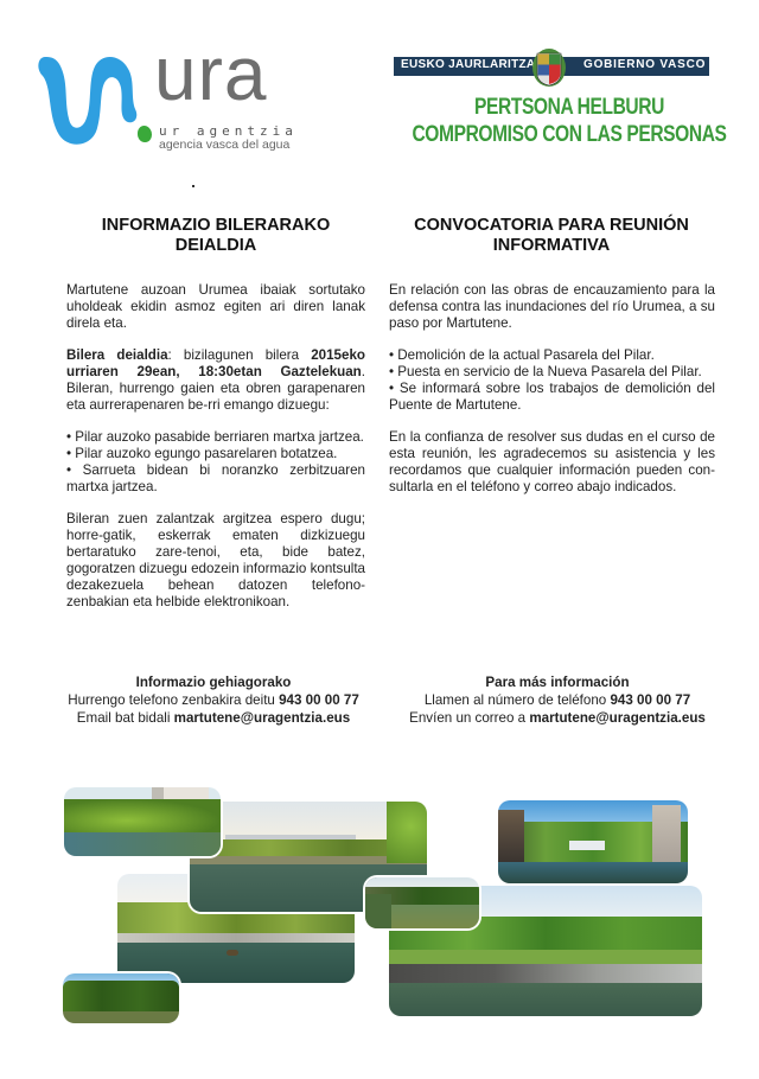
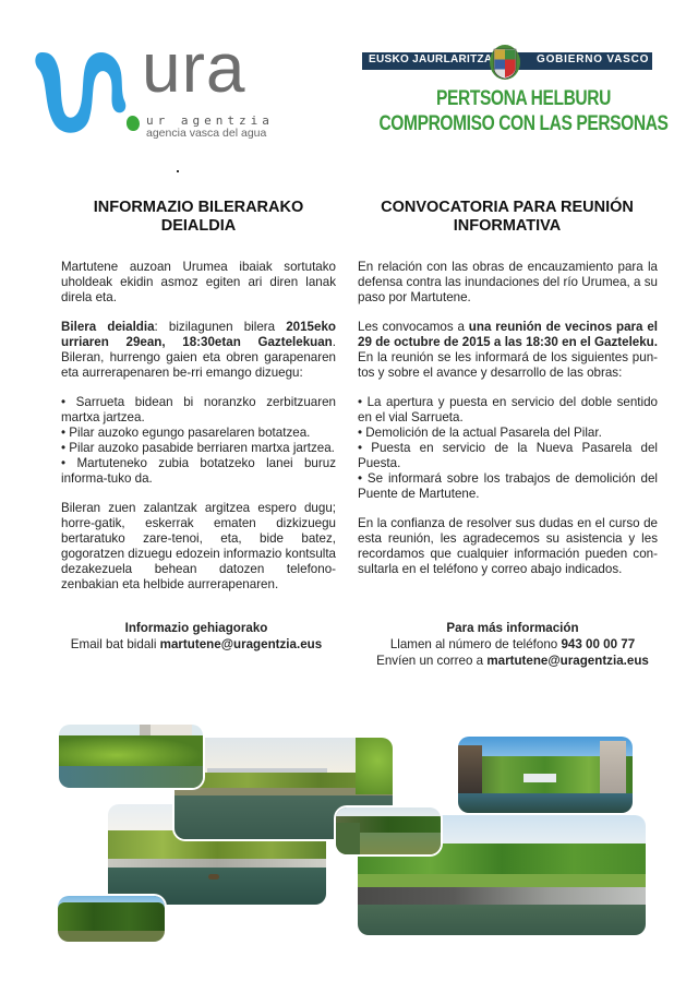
  ura
  ur agentzia
  agencia vasca del agua
  EUSKO JAURLARITZA
  GOBIERNO VASCO
  PERTSONA HELBURU
  COMPROMISO CON LAS PERSONAS
  INFORMAZIO BILERARAKO
  DEIALDIA
  Martutene auzoan Urumea ibaiak sortutako uholdeak ekidin asmoz egiten ari diren lanak direla eta.
  Bilera deialdia: bizilagunen bilera 2015eko urriaren 29ean, 18:30etan Gaztelekuan. Bileran, hurrengo gaien eta obren garapenaren eta aurrerapenaren be-rri emango dizuegu:
- • Pilar auzoko pasabide berriaren martxa jartzea.
+ • Sarrueta bidean bi noranzko zerbitzuaren martxa jartzea.
  • Pilar auzoko egungo pasarelaren botatzea.
- • Sarrueta bidean bi noranzko zerbitzuaren martxa jartzea.
+ • Pilar auzoko pasabide berriaren martxa jartzea.
+ • Martuteneko zubia botatzeko lanei buruz informa-tuko da.
- Bileran zuen zalantzak argitzea espero dugu; horre-gatik, eskerrak ematen dizkizuegu bertaratuko zare-tenoi, eta, bide batez, gogoratzen dizuegu edozein informazio kontsulta dezakezuela behean datozen telefono-zenbakian eta helbide elektronikoan.
+ Bileran zuen zalantzak argitzea espero dugu; horre-gatik, eskerrak ematen dizkizuegu bertaratuko zare-tenoi, eta, bide batez, gogoratzen dizuegu edozein informazio kontsulta dezakezuela behean datozen telefono-zenbakian eta helbide aurrerapenaren.
  CONVOCATORIA PARA REUNIÓN
  INFORMATIVA
  En relación con las obras de encauzamiento para la defensa contra las inundaciones del río Urumea, a su paso por Martutene.
+ Les convocamos a una reunión de vecinos para el 29 de octubre de 2015 a las 18:30 en el Gazteleku. En la reunión se les informará de los siguientes pun-tos y sobre el avance y desarrollo de las obras:
+ • La apertura y puesta en servicio del doble sentido en el vial Sarrueta.
  • Demolición de la actual Pasarela del Pilar.
- • Puesta en servicio de la Nueva Pasarela del Pilar.
+ • Puesta en servicio de la Nueva Pasarela del Puesta.
  • Se informará sobre los trabajos de demolición del Puente de Martutene.
  En la confianza de resolver sus dudas en el curso de esta reunión, les agradecemos su asistencia y les recordamos que cualquier información pueden con-sultarla en el teléfono y correo abajo indicados.
  Informazio gehiagorako
- Hurrengo telefono zenbakira deitu 943 00 00 77
  Email bat bidali martutene@uragentzia.eus
  Para más información
  Llamen al número de teléfono 943 00 00 77
  Envíen un correo a martutene@uragentzia.eus
